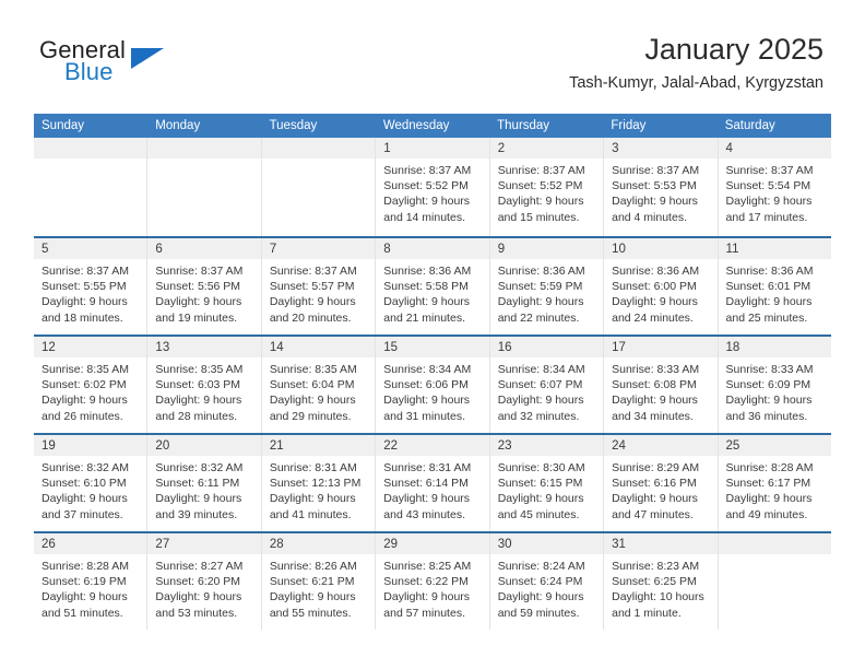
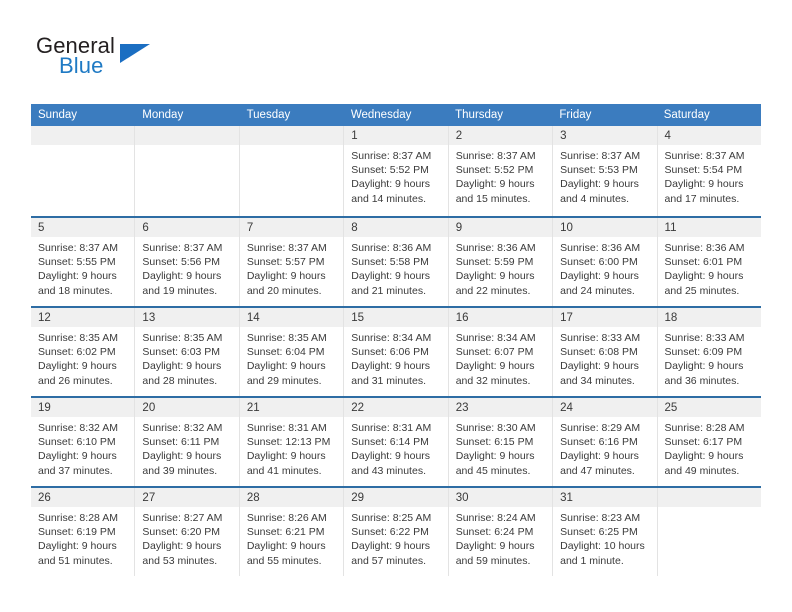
  General
  Blue
- January 2025
- Tash-Kumyr, Jalal-Abad, Kyrgyzstan
  Sunday
  Monday
  Tuesday
  Wednesday
  Thursday
  Friday
  Saturday
  1
  Sunrise: 8:37 AM
  Sunset: 5:52 PM
  Daylight: 9 hours
  and 14 minutes.
  2
  Sunrise: 8:37 AM
  Sunset: 5:52 PM
  Daylight: 9 hours
  and 15 minutes.
  3
  Sunrise: 8:37 AM
  Sunset: 5:53 PM
  Daylight: 9 hours
  and 4 minutes.
  4
  Sunrise: 8:37 AM
  Sunset: 5:54 PM
  Daylight: 9 hours
  and 17 minutes.
  5
  Sunrise: 8:37 AM
  Sunset: 5:55 PM
  Daylight: 9 hours
  and 18 minutes.
  6
  Sunrise: 8:37 AM
  Sunset: 5:56 PM
  Daylight: 9 hours
  and 19 minutes.
  7
  Sunrise: 8:37 AM
  Sunset: 5:57 PM
  Daylight: 9 hours
  and 20 minutes.
  8
  Sunrise: 8:36 AM
  Sunset: 5:58 PM
  Daylight: 9 hours
  and 21 minutes.
  9
  Sunrise: 8:36 AM
  Sunset: 5:59 PM
  Daylight: 9 hours
  and 22 minutes.
  10
  Sunrise: 8:36 AM
  Sunset: 6:00 PM
  Daylight: 9 hours
  and 24 minutes.
  11
  Sunrise: 8:36 AM
  Sunset: 6:01 PM
  Daylight: 9 hours
  and 25 minutes.
  12
  Sunrise: 8:35 AM
  Sunset: 6:02 PM
  Daylight: 9 hours
  and 26 minutes.
  13
  Sunrise: 8:35 AM
  Sunset: 6:03 PM
  Daylight: 9 hours
  and 28 minutes.
  14
  Sunrise: 8:35 AM
  Sunset: 6:04 PM
  Daylight: 9 hours
  and 29 minutes.
  15
  Sunrise: 8:34 AM
  Sunset: 6:06 PM
  Daylight: 9 hours
  and 31 minutes.
  16
  Sunrise: 8:34 AM
  Sunset: 6:07 PM
  Daylight: 9 hours
  and 32 minutes.
  17
  Sunrise: 8:33 AM
  Sunset: 6:08 PM
  Daylight: 9 hours
  and 34 minutes.
  18
  Sunrise: 8:33 AM
  Sunset: 6:09 PM
  Daylight: 9 hours
  and 36 minutes.
  19
  Sunrise: 8:32 AM
  Sunset: 6:10 PM
  Daylight: 9 hours
  and 37 minutes.
  20
  Sunrise: 8:32 AM
  Sunset: 6:11 PM
  Daylight: 9 hours
  and 39 minutes.
  21
  Sunrise: 8:31 AM
  Sunset: 12:13 PM
  Daylight: 9 hours
  and 41 minutes.
  22
  Sunrise: 8:31 AM
  Sunset: 6:14 PM
  Daylight: 9 hours
  and 43 minutes.
  23
  Sunrise: 8:30 AM
  Sunset: 6:15 PM
  Daylight: 9 hours
  and 45 minutes.
  24
  Sunrise: 8:29 AM
  Sunset: 6:16 PM
  Daylight: 9 hours
  and 47 minutes.
  25
  Sunrise: 8:28 AM
  Sunset: 6:17 PM
  Daylight: 9 hours
  and 49 minutes.
  26
  Sunrise: 8:28 AM
  Sunset: 6:19 PM
  Daylight: 9 hours
  and 51 minutes.
  27
  Sunrise: 8:27 AM
  Sunset: 6:20 PM
  Daylight: 9 hours
  and 53 minutes.
  28
  Sunrise: 8:26 AM
  Sunset: 6:21 PM
  Daylight: 9 hours
  and 55 minutes.
  29
  Sunrise: 8:25 AM
  Sunset: 6:22 PM
  Daylight: 9 hours
  and 57 minutes.
  30
  Sunrise: 8:24 AM
  Sunset: 6:24 PM
  Daylight: 9 hours
  and 59 minutes.
  31
  Sunrise: 8:23 AM
  Sunset: 6:25 PM
  Daylight: 10 hours
  and 1 minute.
